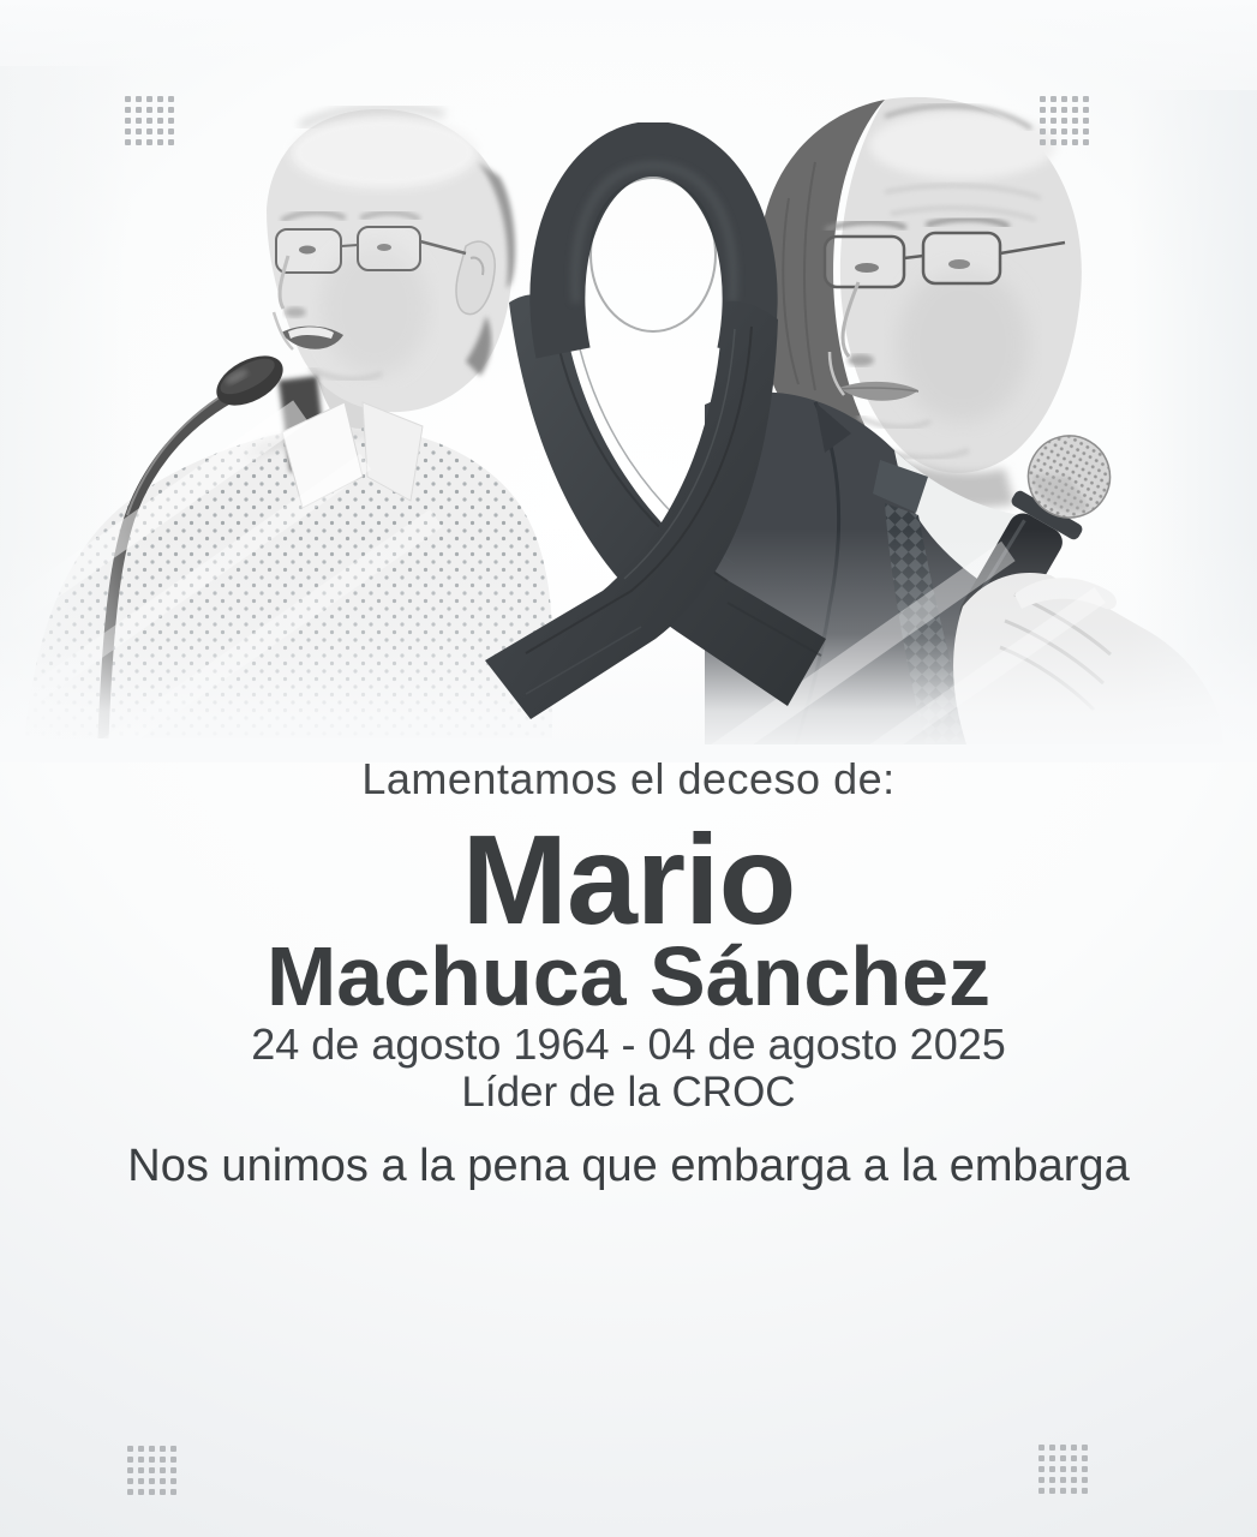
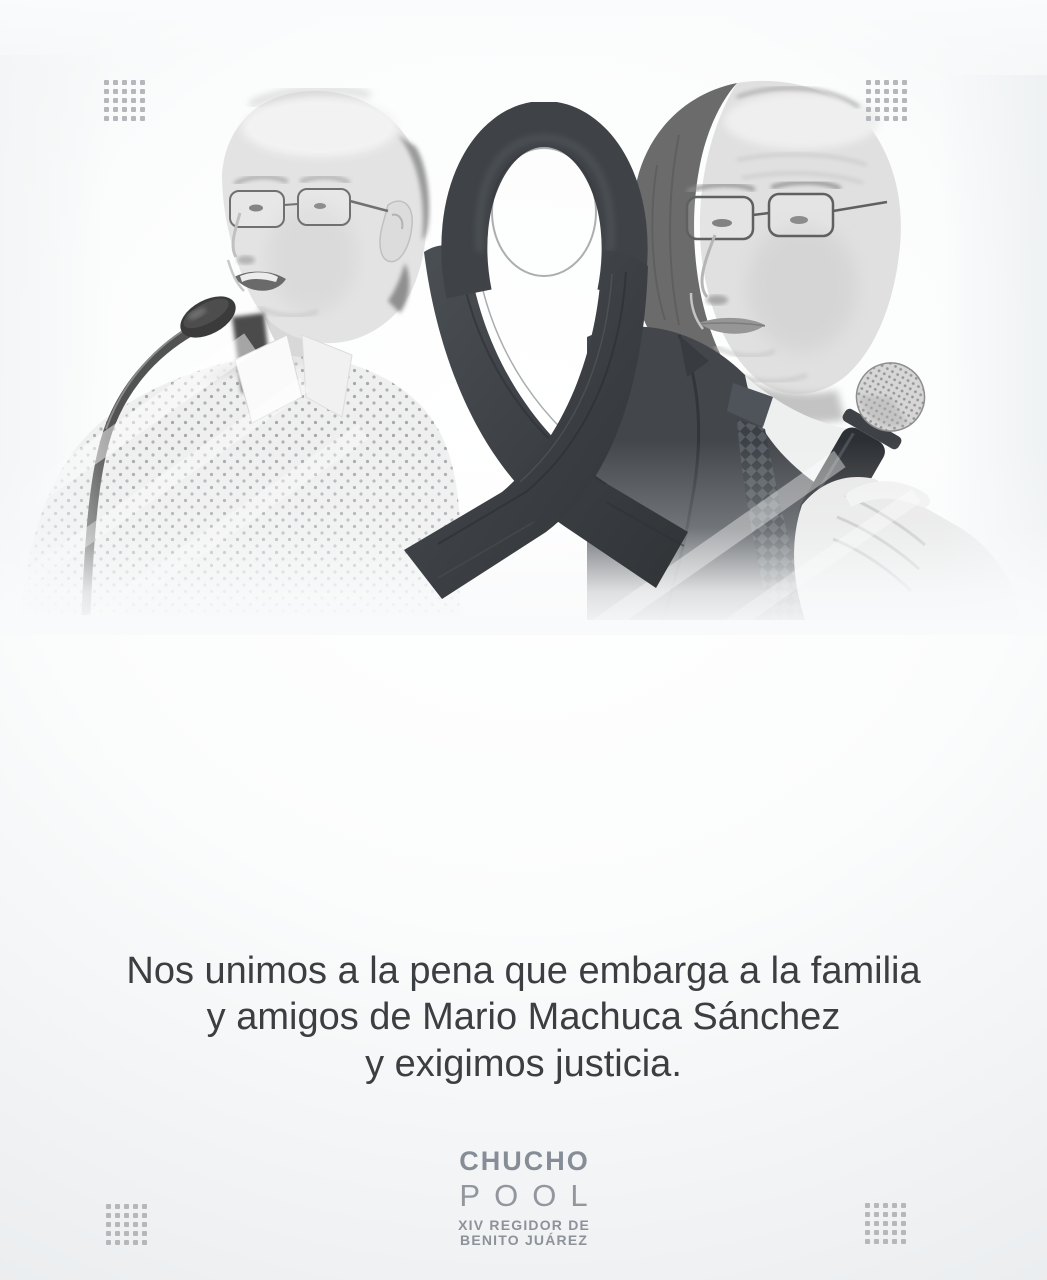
- Lamentamos el deceso de:
- Mario
- Machuca Sánchez
- 24 de agosto 1964 - 04 de agosto 2025
- Líder de la CROC
- Nos unimos a la pena que embarga a la embarga
+ Nos unimos a la pena que embarga a la familia
+ y amigos de Mario Machuca Sánchez
+ y exigimos justicia.
+ CHUCHO
+ POOL
+ XIV REGIDOR DE
+ BENITO JUÁREZ
